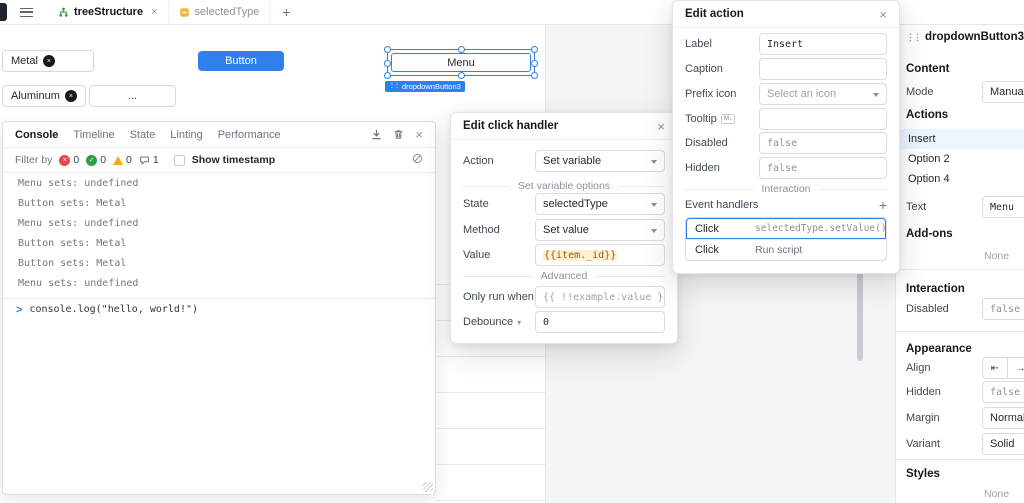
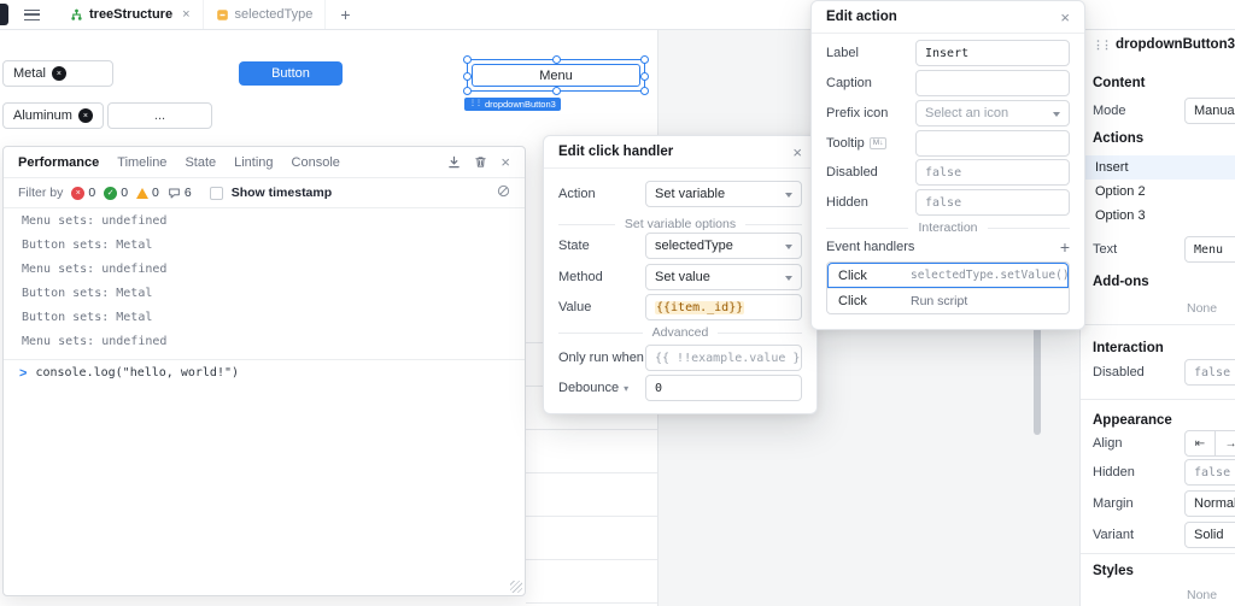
  treeStructure
  ×
  selectedType
  +
  Metal
  Button
  Aluminum
  ...
  Menu
  dropdownButton3
- Console
+ Performance
  Timeline
  State
  Linting
- Performance
+ Console
  ×
  Filter by
  0
  0
  0
- 1
+ 6
  Show timestamp
  Menu sets: undefined
  Button sets: Metal
  Menu sets: undefined
  Button sets: Metal
  Button sets: Metal
  Menu sets: undefined
  >
  console.log("hello, world!")
  Edit click handler
  ×
  Action
  Set variable
  Set variable options
  State
  selectedType
  Method
  Set value
  Value
  {{item._id}}
  Advanced
  Only run when
  {{ !!example.value }
  Debounce
  ▾
  0
  Edit action
  ×
  Label
  Insert
  Caption
  Prefix icon
  Select an icon
  Tooltip
  Disabled
  false
  Hidden
  false
  Interaction
  Event handlers
  +
  Click
  selectedType.setValue()
  Click
  Run script
  ⋮⋮
  dropdownButton3
  Content
  Mode
  Manua
  Actions
  Insert
  Option 2
- Option 4
+ Option 3
  Text
  Menu
  Add-ons
  None
  Interaction
  Disabled
  false
  Appearance
  Align
  ⇤
  →
  Hidden
  false
  Margin
  Norma
  Variant
  Solid
  Styles
  None
